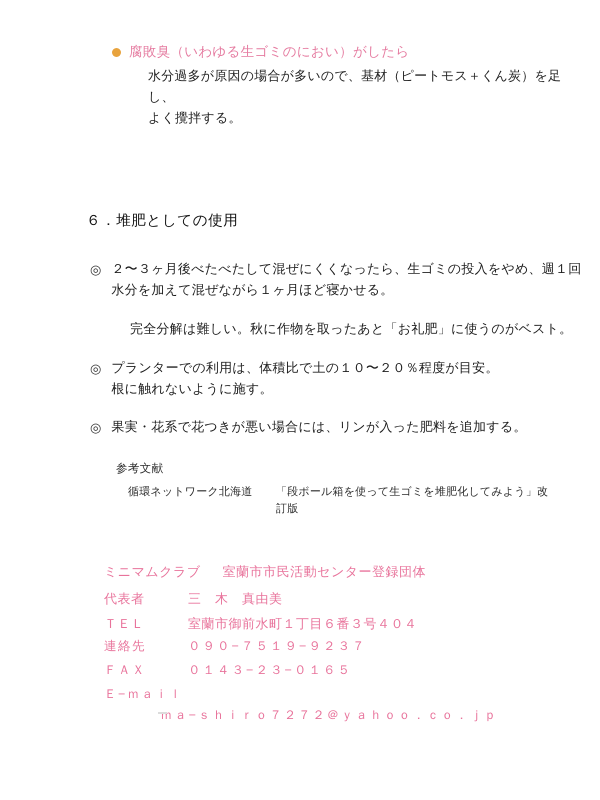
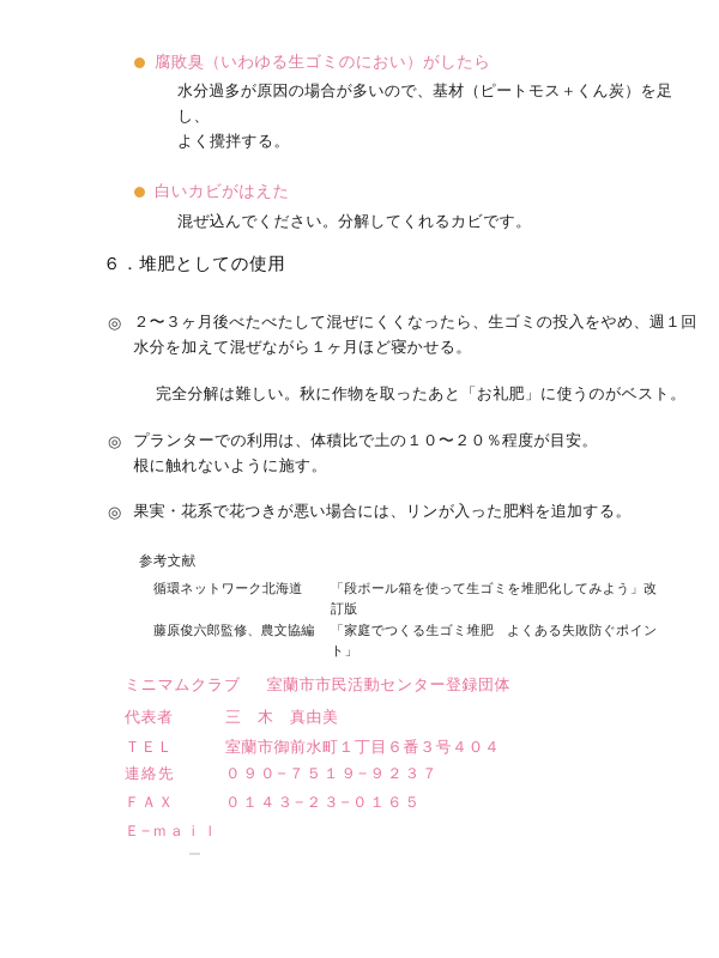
  腐敗臭（いわゆる生ゴミのにおい）がしたら
  水分過多が原因の場合が多いので、基材（ピートモス＋くん炭）を足し、
  よく攪拌する。
+ 白いカビがはえた
+ 混ぜ込んでください。分解してくれるカビです。
  ６．堆肥としての使用
  ◎
  ２〜３ヶ月後べたべたして混ぜにくくなったら、生ゴミの投入をやめ、週１回
  水分を加えて混ぜながら１ヶ月ほど寝かせる。
  完全分解は難しい。秋に作物を取ったあと「お礼肥」に使うのがベスト。
  ◎
  プランターでの利用は、体積比で土の１０〜２０％程度が目安。
  根に触れないように施す。
  ◎
  果実・花系で花つきが悪い場合には、リンが入った肥料を追加する。
  参考文献
  循環ネットワーク北海道
  「段ボール箱を使って生ゴミを堆肥化してみよう」改訂版
+ 藤原俊六郎監修、農文協編
+ 「家庭でつくる生ゴミ堆肥 よくある失敗防ぐポイント」
  ミニマムクラブ
  室蘭市市民活動センター登録団体
  代表者
  三 木 真由美
  ＴＥＬ
  室蘭市御前水町１丁目６番３号４０４
  連絡先
  ０９０−７５１９−９２３７
  ＦＡＸ
  ０１４３−２３−０１６５
  Ｅ−ｍａｉｌ
- ｍａ−ｓｈｉｒｏ７２７２＠ｙａｈｏｏ．ｃｏ．ｊｐ
